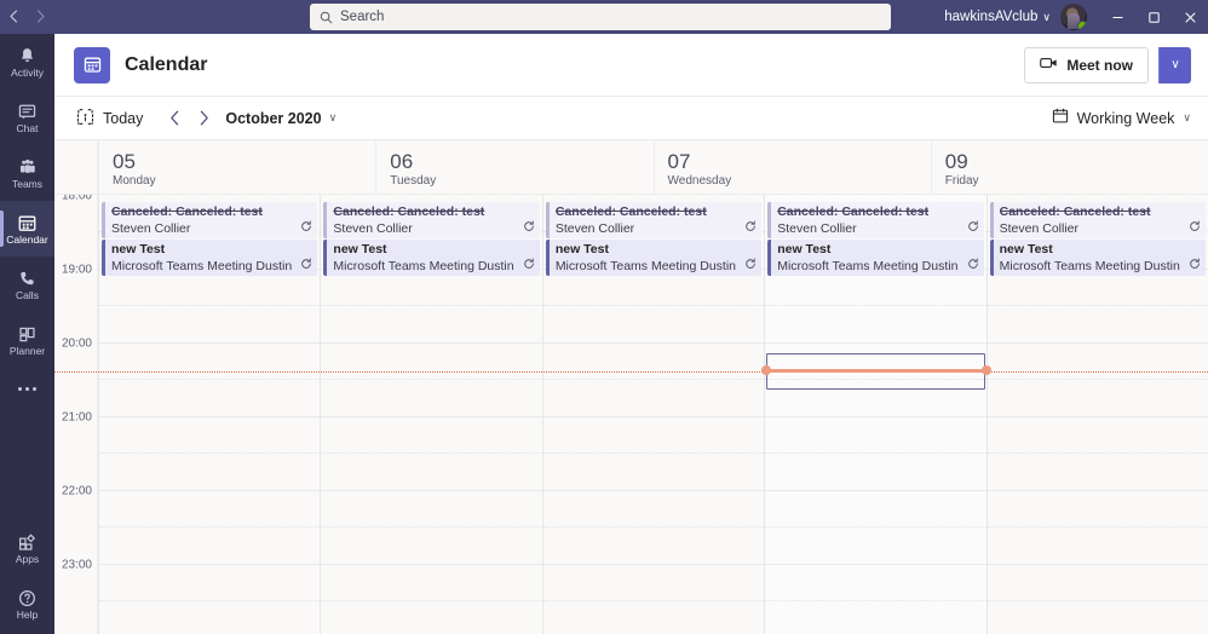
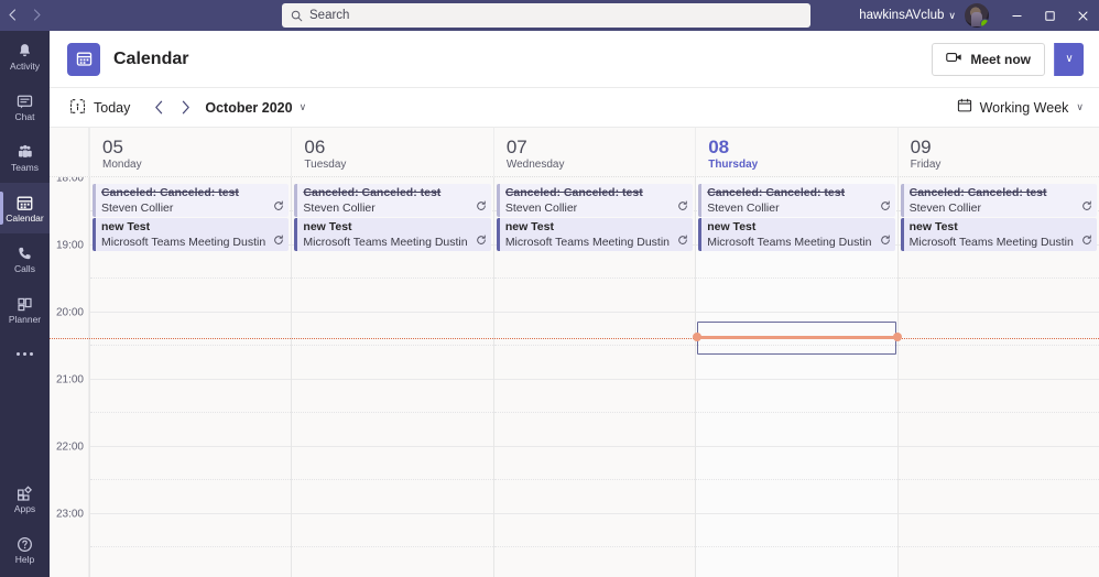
  Search
  hawkinsAVclub
  ∨
  Activity
  Chat
  Teams
  Calendar
  Calls
  Planner
  Apps
  Help
  Calendar
  Meet now
  ∨
  Today
  October 2020
  ∨
  Working Week
  ∨
  05
  Monday
  06
  Tuesday
  07
  Wednesday
+ 08
+ Thursday
  09
  Friday
  18:00
  19:00
  20:00
  21:00
  22:00
  23:00
  Canceled: Canceled: test
  Steven Collier
  new Test
  Microsoft Teams Meeting Dustin
  Canceled: Canceled: test
  Steven Collier
  new Test
  Microsoft Teams Meeting Dustin
  Canceled: Canceled: test
  Steven Collier
  new Test
  Microsoft Teams Meeting Dustin
  Canceled: Canceled: test
  Steven Collier
  new Test
  Microsoft Teams Meeting Dustin
  Canceled: Canceled: test
  Steven Collier
  new Test
  Microsoft Teams Meeting Dustin
